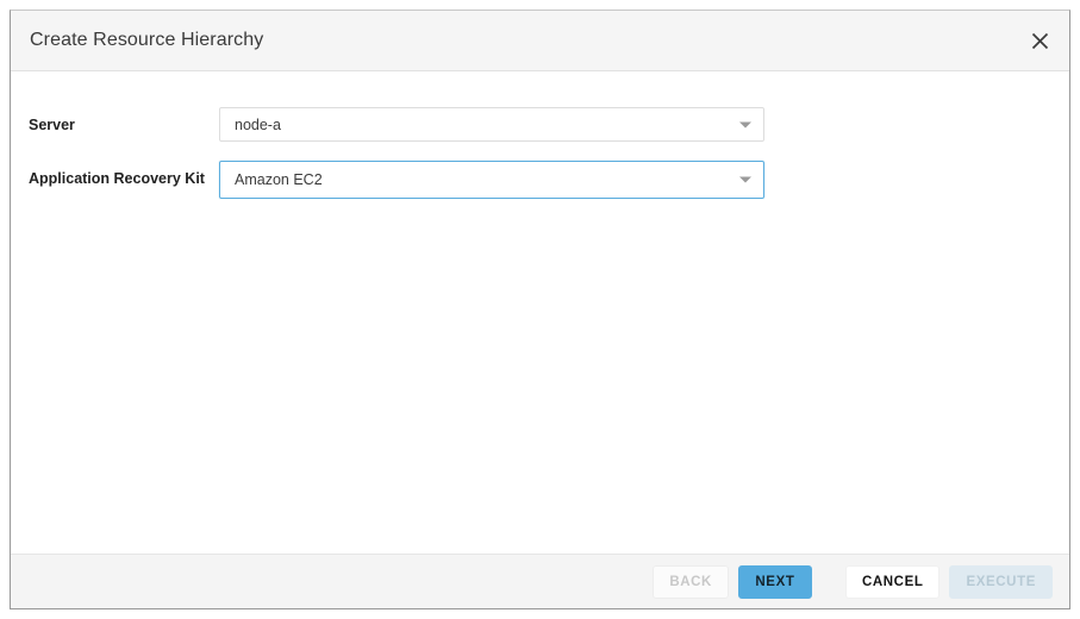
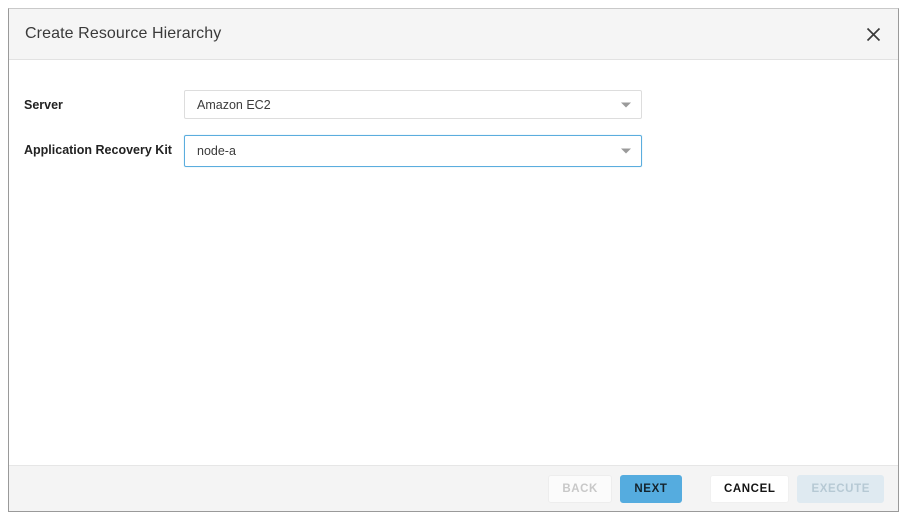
  Create Resource Hierarchy
  Server
- node-a
+ Amazon EC2
  Application Recovery Kit
- Amazon EC2
+ node-a
  BACK
  NEXT
  CANCEL
  EXECUTE
